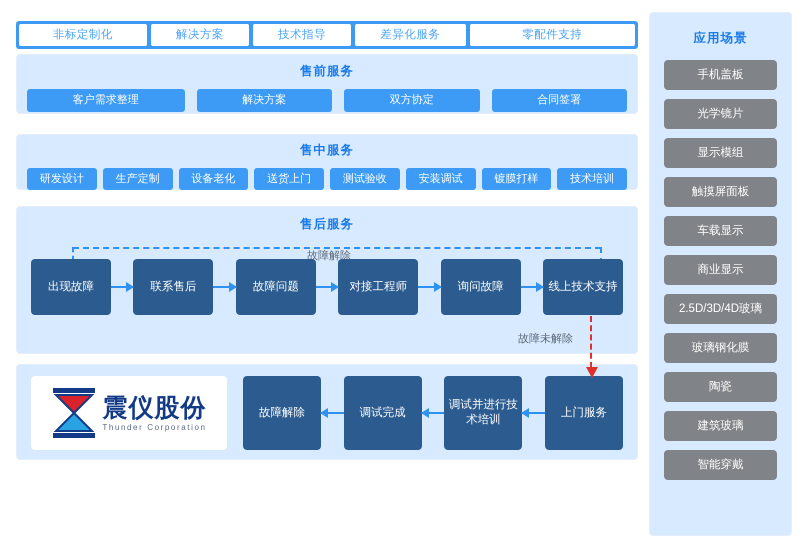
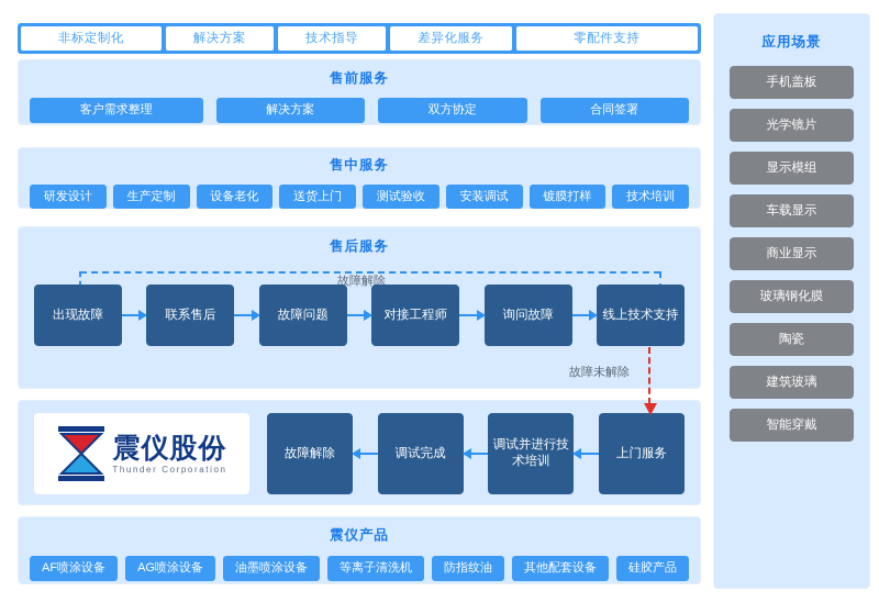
  非标定制化
  解决方案
  技术指导
  差异化服务
  零配件支持
  售前服务
  客户需求整理
  解决方案
  双方协定
  合同签署
  售中服务
  研发设计
  生产定制
  设备老化
  送货上门
  测试验收
  安装调试
  镀膜打样
  技术培训
  售后服务
  故障解除
  出现故障
  联系售后
  故障问题
  对接工程师
  询问故障
  线上技术支持
  故障未解除
  震仪股份
  Thunder Corporation
  故障解除
  调试完成
  调试并进行技
  术培训
  上门服务
+ 震仪产品
+ AF喷涂设备
+ AG喷涂设备
+ 油墨喷涂设备
+ 等离子清洗机
+ 防指纹油
+ 其他配套设备
+ 硅胶产品
  应用场景
  手机盖板
  光学镜片
  显示模组
- 触摸屏面板
  车载显示
  商业显示
- 2.5D/3D/4D玻璃
  玻璃钢化膜
  陶瓷
  建筑玻璃
  智能穿戴
